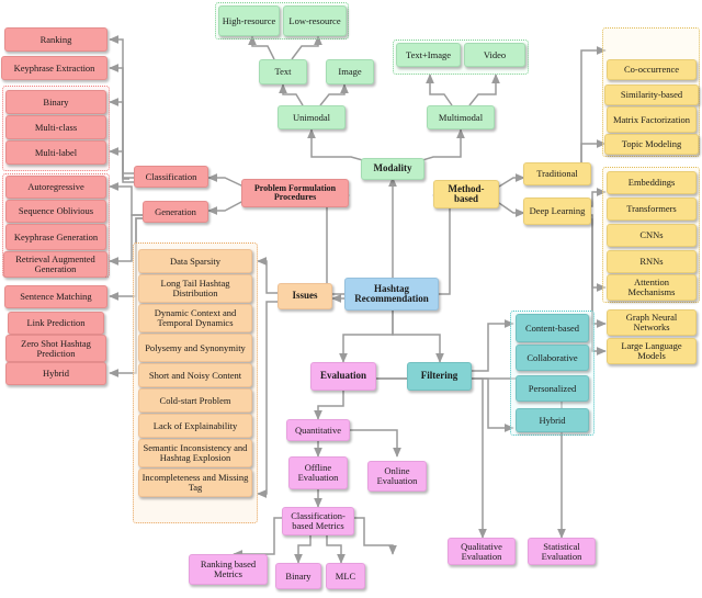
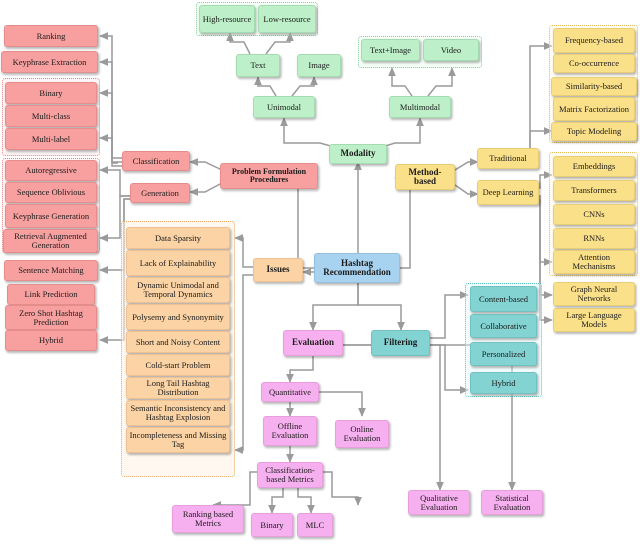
  Hashtag Recommendation
  Problem Formulation Procedures
  Modality
  Method-based
  Issues
  Evaluation
  Filtering
  Classification
  Generation
  Ranking
  Keyphrase Extraction
  Binary
  Multi-class
  Multi-label
  Autoregressive
  Sequence Oblivious
  Keyphrase Generation
  Retrieval Augmented Generation
  Sentence Matching
  Link Prediction
  Zero Shot Hashtag Prediction
  Hybrid
  Unimodal
  Multimodal
  Text
  Image
  Text+Image
  Video
  High-resource
  Low-resource
  Traditional
  Deep Learning
+ Frequency-based
  Co-occurrence
  Similarity-based
  Matrix Factorization
  Topic Modeling
  Embeddings
  Transformers
  CNNs
  RNNs
  Attention Mechanisms
  Graph Neural Networks
  Large Language Models
  Data Sparsity
- Long Tail Hashtag Distribution
+ Lack of Explainability
- Dynamic Context and Temporal Dynamics
+ Dynamic Unimodal and Temporal Dynamics
  Polysemy and Synonymity
  Short and Noisy Content
  Cold-start Problem
- Lack of Explainability
+ Long Tail Hashtag Distribution
  Semantic Inconsistency and Hashtag Explosion
  Incompleteness and Missing Tag
  Content-based
  Collaborative
  Personalized
  Hybrid
  Quantitative
  Offline Evaluation
  Online Evaluation
  Classification-based Metrics
  Ranking based Metrics
  Binary
  MLC
  Qualitative Evaluation
  Statistical Evaluation
